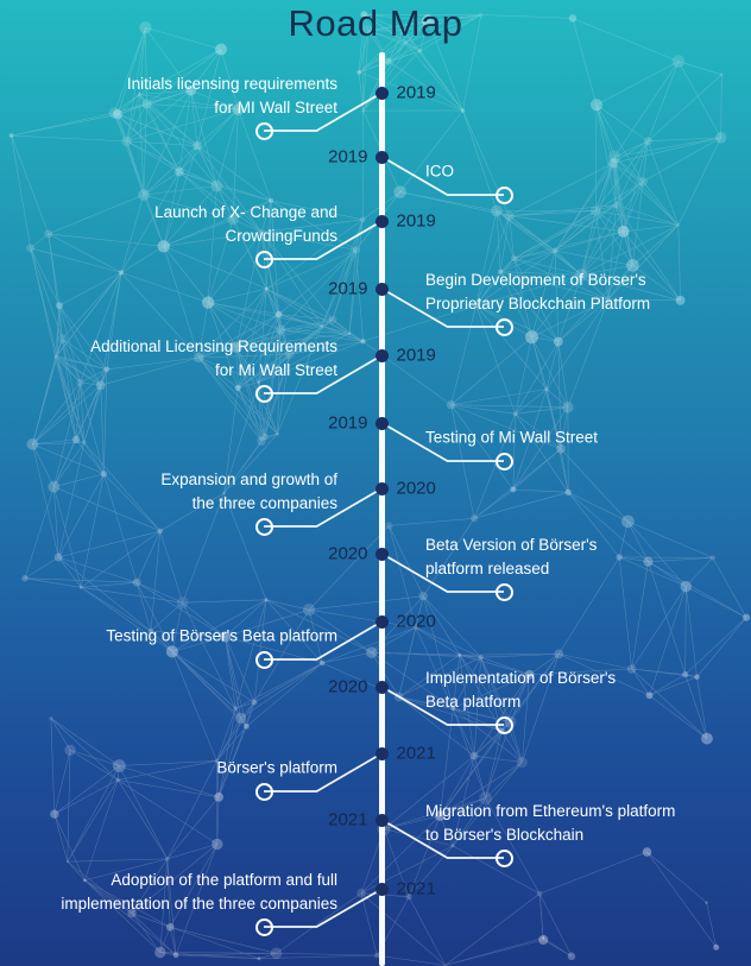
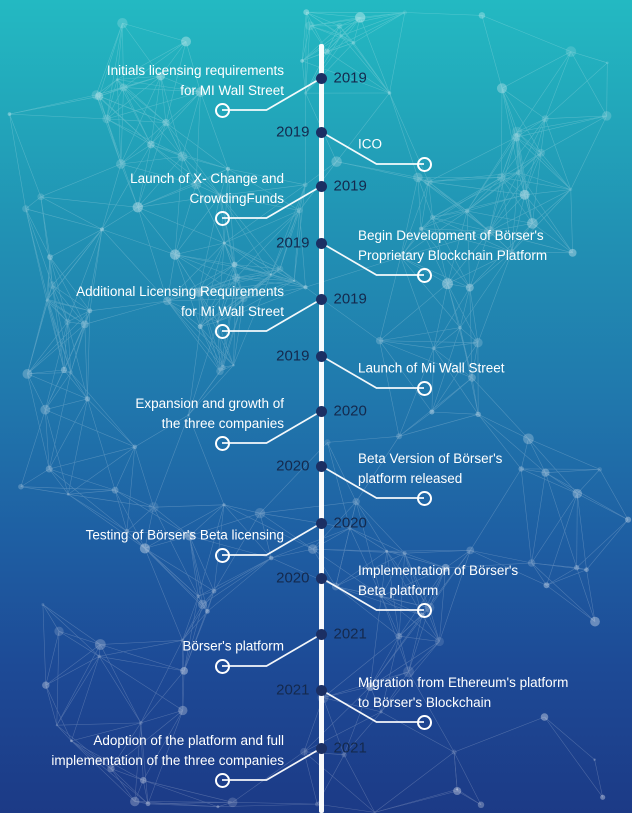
- Road Map
  2019
  Initials licensing requirements
  for MI Wall Street
  2019
  ICO
  2019
  Launch of X- Change and
  CrowdingFunds
  2019
  Begin Development of Börser's
  Proprietary Blockchain Platform
  2019
  Additional Licensing Requirements
  for Mi Wall Street
  2019
- Testing of Mi Wall Street
+ Launch of Mi Wall Street
  2020
  Expansion and growth of
  the three companies
  2020
  Beta Version of Börser's
  platform released
  2020
- Testing of Börser's Beta platform
+ Testing of Börser's Beta licensing
  2020
  Implementation of Börser's
  Beta platform
  2021
  Börser's platform
  2021
  Migration from Ethereum's platform
  to Börser's Blockchain
  2021
  Adoption of the platform and full
  implementation of the three companies
